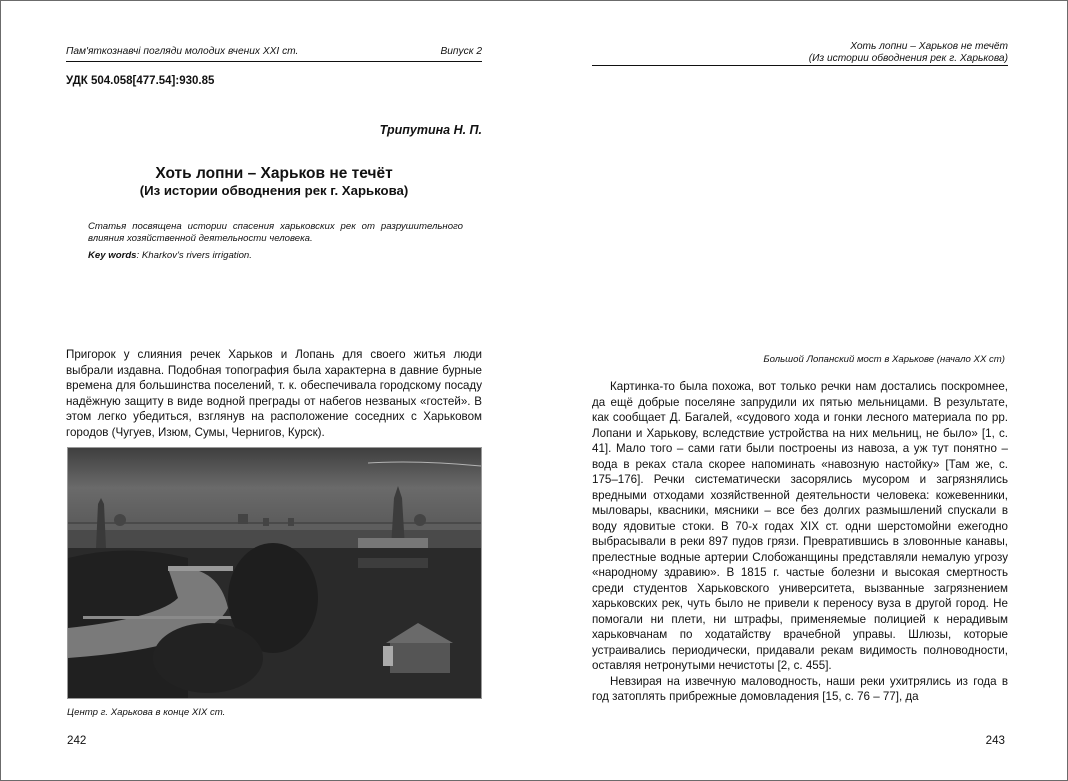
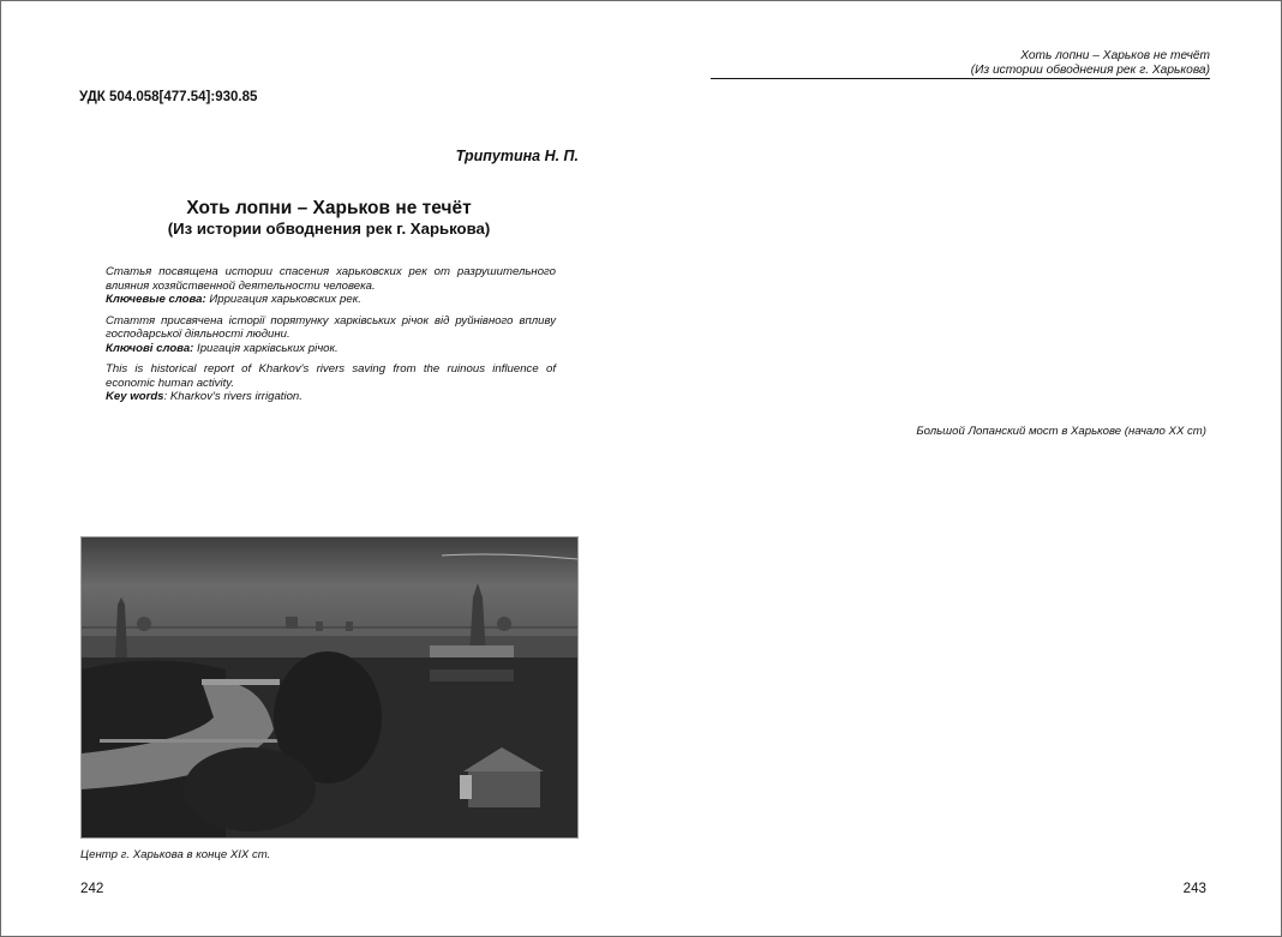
- Пам'яткознавчі погляди молодих вчених XXI ст.
- Випуск 2
  УДК 504.058[477.54]:930.85
  Трипутина Н. П.
  Хоть лопни – Харьков не течёт
  (Из истории обводнения рек г. Харькова)
  Статья посвящена истории спасения харьковских рек от разрушительного влияния хозяйственной деятельности человека.
+ Ключевые слова: Ирригация харьковских рек.
+ Стаття присвячена історії порятунку харківських річок від руйнівного впливу господарської діяльності людини.
+ Ключові слова: Іригація харківських річок.
+ This is historical report of Kharkov's rivers saving from the ruinous influence of economic human activity.
  Key words: Kharkov's rivers irrigation.
- Пригорок у слияния речек Харьков и Лопань для своего житья люди выбрали издавна. Подобная топография была характерна в давние бурные времена для большинства поселений, т. к. обеспечивала городскому посаду надёжную защиту в виде водной преграды от набегов незваных «гостей». В этом легко убедиться, взглянув на расположение соседних с Харьковом городов (Чугуев, Изюм, Сумы, Чернигов, Курск).
  Центр г. Харькова в конце XIX ст.
  242
  Хоть лопни – Харьков не течёт
  (Из истории обводнения рек г. Харькова)
  Большой Лопанский мост в Харькове (начало XX ст)
- Картинка-то была похожа, вот только речки нам достались поскромнее, да ещё добрые поселяне запрудили их пятью мельницами. В результате, как сообщает Д. Багалей, «судового хода и гонки лесного материала по рр. Лопани и Харькову, вследствие устройства на них мельниц, не было» [1, с. 41]. Мало того – сами гати были построены из навоза, а уж тут понятно – вода в реках стала скорее напоминать «навозную настойку» [Там же, с. 175–176]. Речки систематически засорялись мусором и загрязнялись вредными отходами хозяйственной деятельности человека: кожевенники, мыловары, квасники, мясники – все без долгих размышлений спускали в воду ядовитые стоки. В 70-х годах XIX ст. одни шерстомойни ежегодно выбрасывали в реки 897 пудов грязи. Превратившись в зловонные канавы, прелестные водные артерии Слобожанщины представляли немалую угрозу «народному здравию». В 1815 г. частые болезни и высокая смертность среди студентов Харьковского университета, вызванные загрязнением харьковских рек, чуть было не привели к переносу вуза в другой город. Не помогали ни плети, ни штрафы, применяемые полицией к нерадивым харьковчанам по ходатайству врачебной управы. Шлюзы, которые устраивались периодически, придавали рекам видимость полноводности, оставляя нетронутыми нечистоты [2, с. 455].
- Невзирая на извечную маловодность, наши реки ухитрялись из года в год затоплять прибрежные домовладения [15, с. 76 – 77], да
  243
